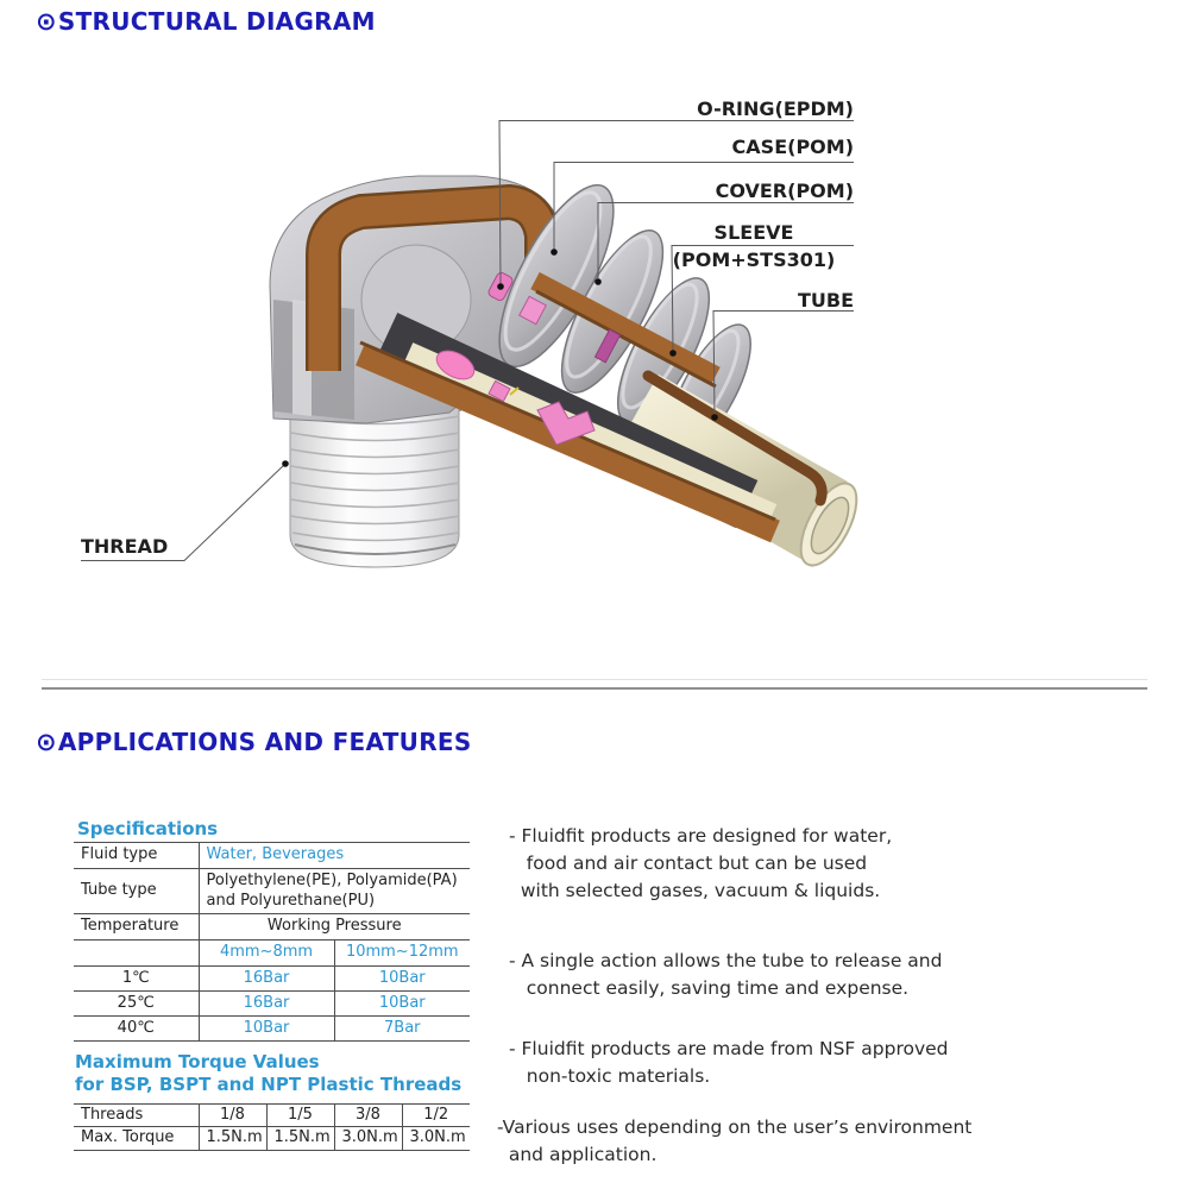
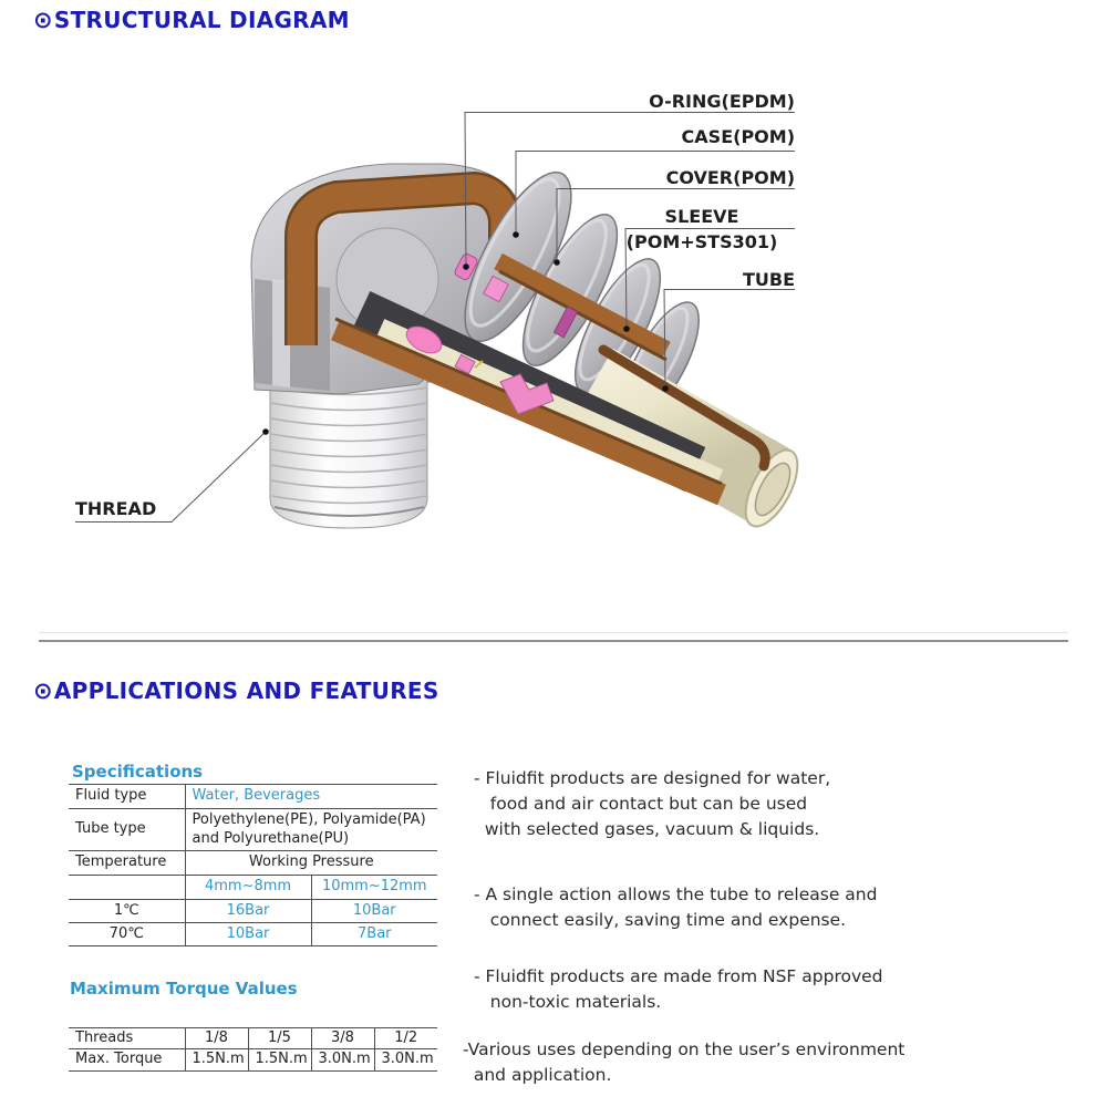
  ⊙
  STRUCTURAL DIAGRAM
  O-RING(EPDM)
  CASE(POM)
  COVER(POM)
  SLEEVE
  (POM+STS301)
  TUBE
  THREAD
  ⊙
  APPLICATIONS AND FEATURES
  Specifications
  Fluid type	Water, Beverages
  Tube type	Polyethylene(PE), Polyamide(PA) and Polyurethane(PU)
  Temperature	Working Pressure
  	4mm~8mm	10mm~12mm
  1℃	16Bar	10Bar
- 25℃	16Bar	10Bar
- 40℃	10Bar	7Bar
+ 70℃	10Bar	7Bar
  Maximum Torque Values
- for BSP, BSPT and NPT Plastic Threads
  Threads	1/8	1/5	3/8	1/2
  Max. Torque	1.5N.m	1.5N.m	3.0N.m	3.0N.m
  - Fluidfit products are designed for water,
  food and air contact but can be used
  with selected gases, vacuum & liquids.
  - A single action allows the tube to release and
  connect easily, saving time and expense.
  - Fluidfit products are made from NSF approved
  non-toxic materials.
  -Various uses depending on the user’s environment
  and application.
